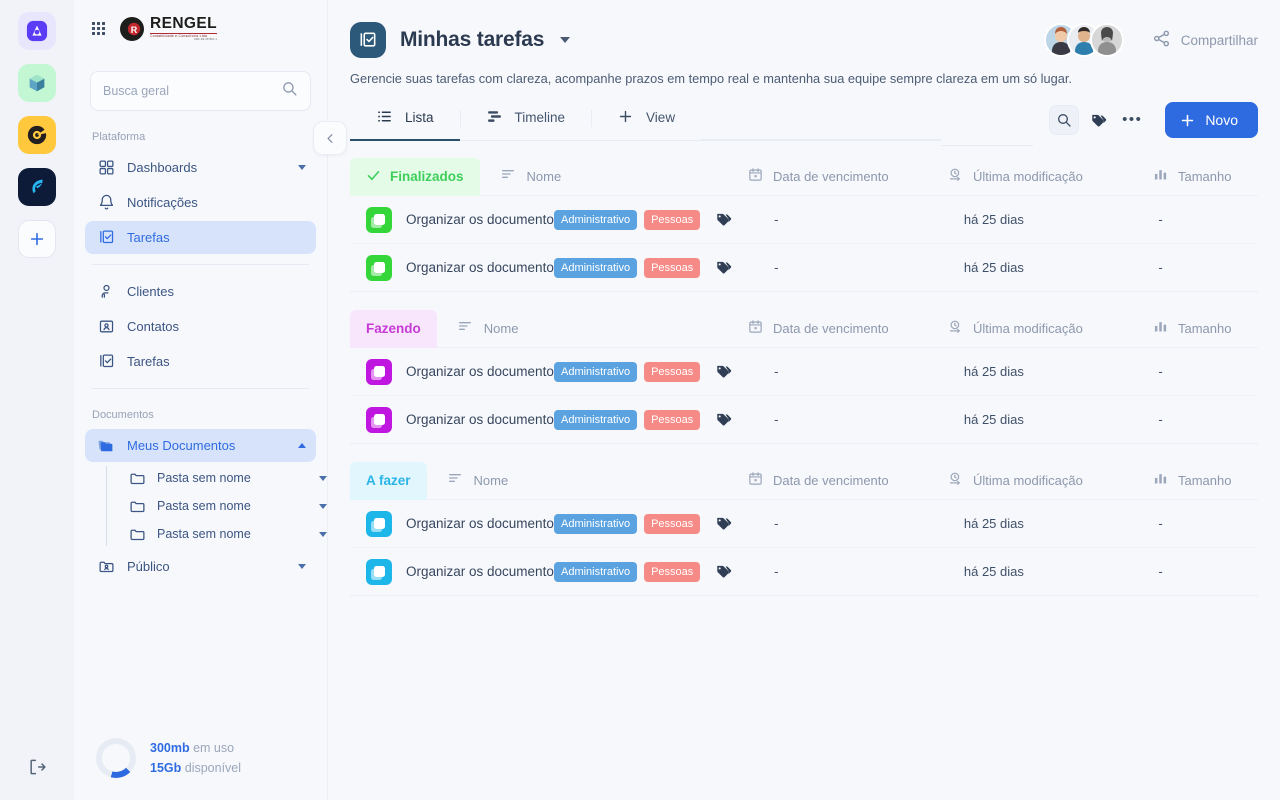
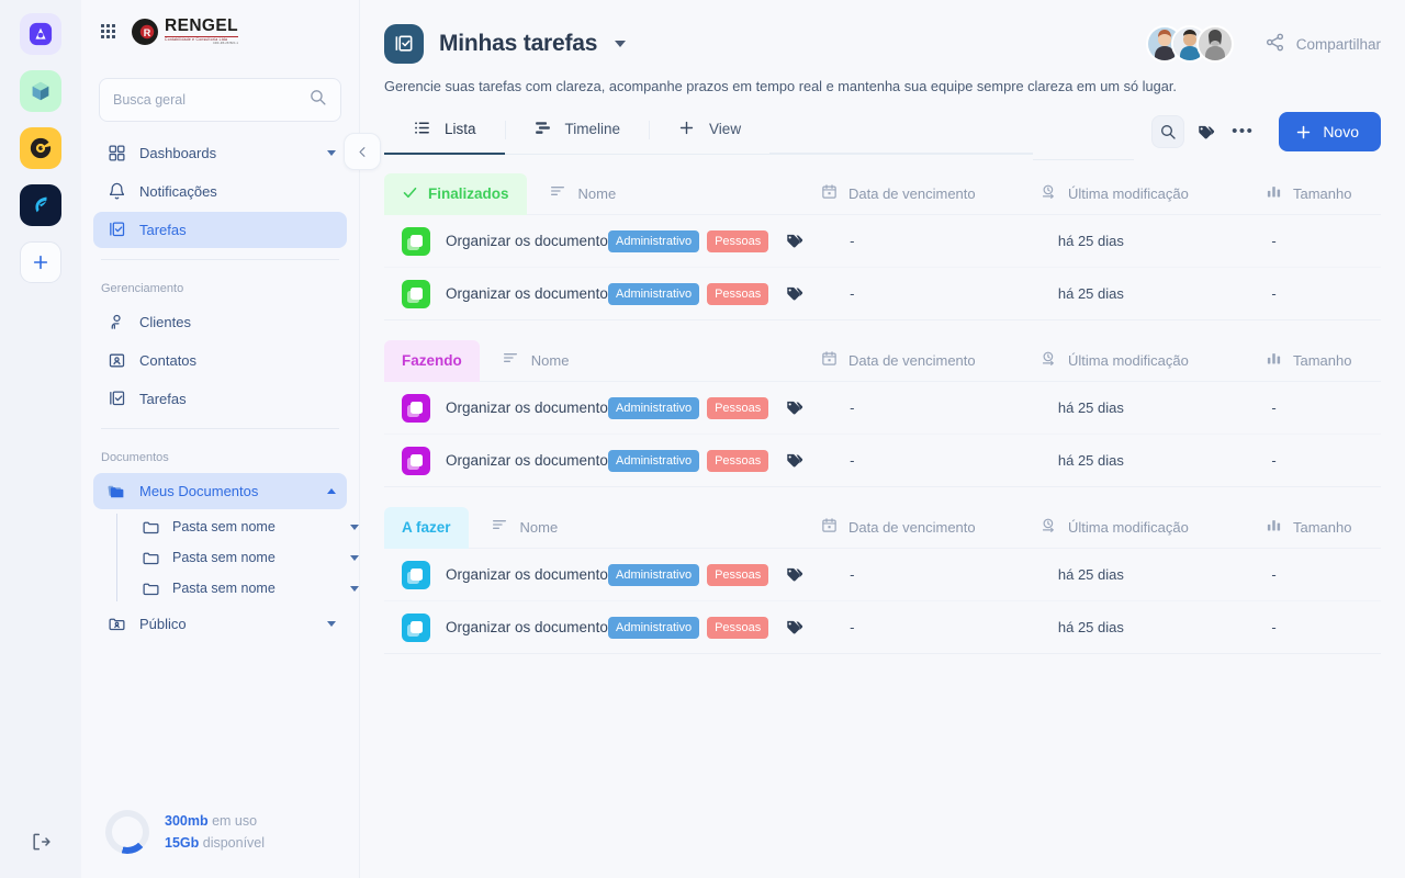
  R
  RENGEL
  Busca geral
- Plataforma
  Dashboards
  Notificações
  Tarefas
+ Gerenciamento
  Clientes
  Contatos
  Tarefas
  Documentos
  Meus Documentos
  Pasta sem nome
  Pasta sem nome
  Pasta sem nome
  Público
  300mb em uso
  15Gb disponível
  Minhas tarefas
  Compartilhar
  Gerencie suas tarefas com clareza, acompanhe prazos em tempo real e mantenha sua equipe sempre clareza em um só lugar.
  Lista
  Timeline
  View
  •••
  Novo
  Finalizados
  Nome
  Data de vencimento
  Última modificação
  Tamanho
  Organizar os documento
  Administrativo
  Pessoas
  -
  há 25 dias
  -
  Organizar os documento
  Administrativo
  Pessoas
  -
  há 25 dias
  -
  Fazendo
  Nome
  Data de vencimento
  Última modificação
  Tamanho
  Organizar os documento
  Administrativo
  Pessoas
  -
  há 25 dias
  -
  Organizar os documento
  Administrativo
  Pessoas
  -
  há 25 dias
  -
  A fazer
  Nome
  Data de vencimento
  Última modificação
  Tamanho
  Organizar os documento
  Administrativo
  Pessoas
  -
  há 25 dias
  -
  Organizar os documento
  Administrativo
  Pessoas
  -
  há 25 dias
  -
